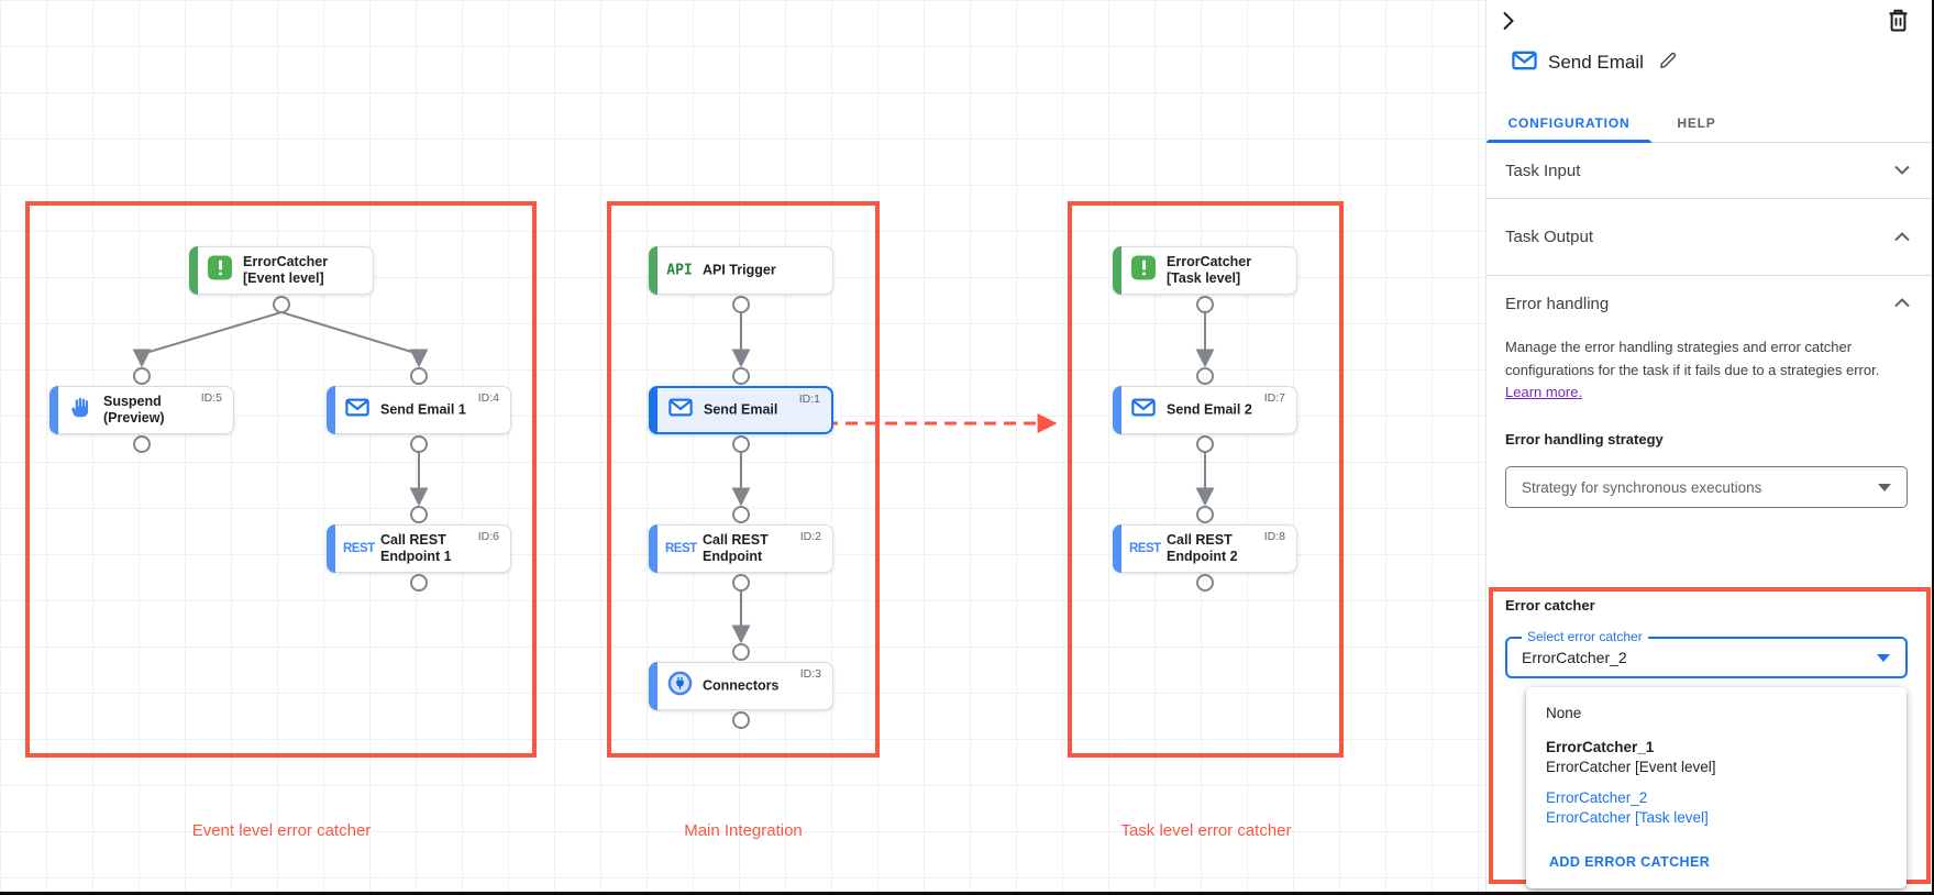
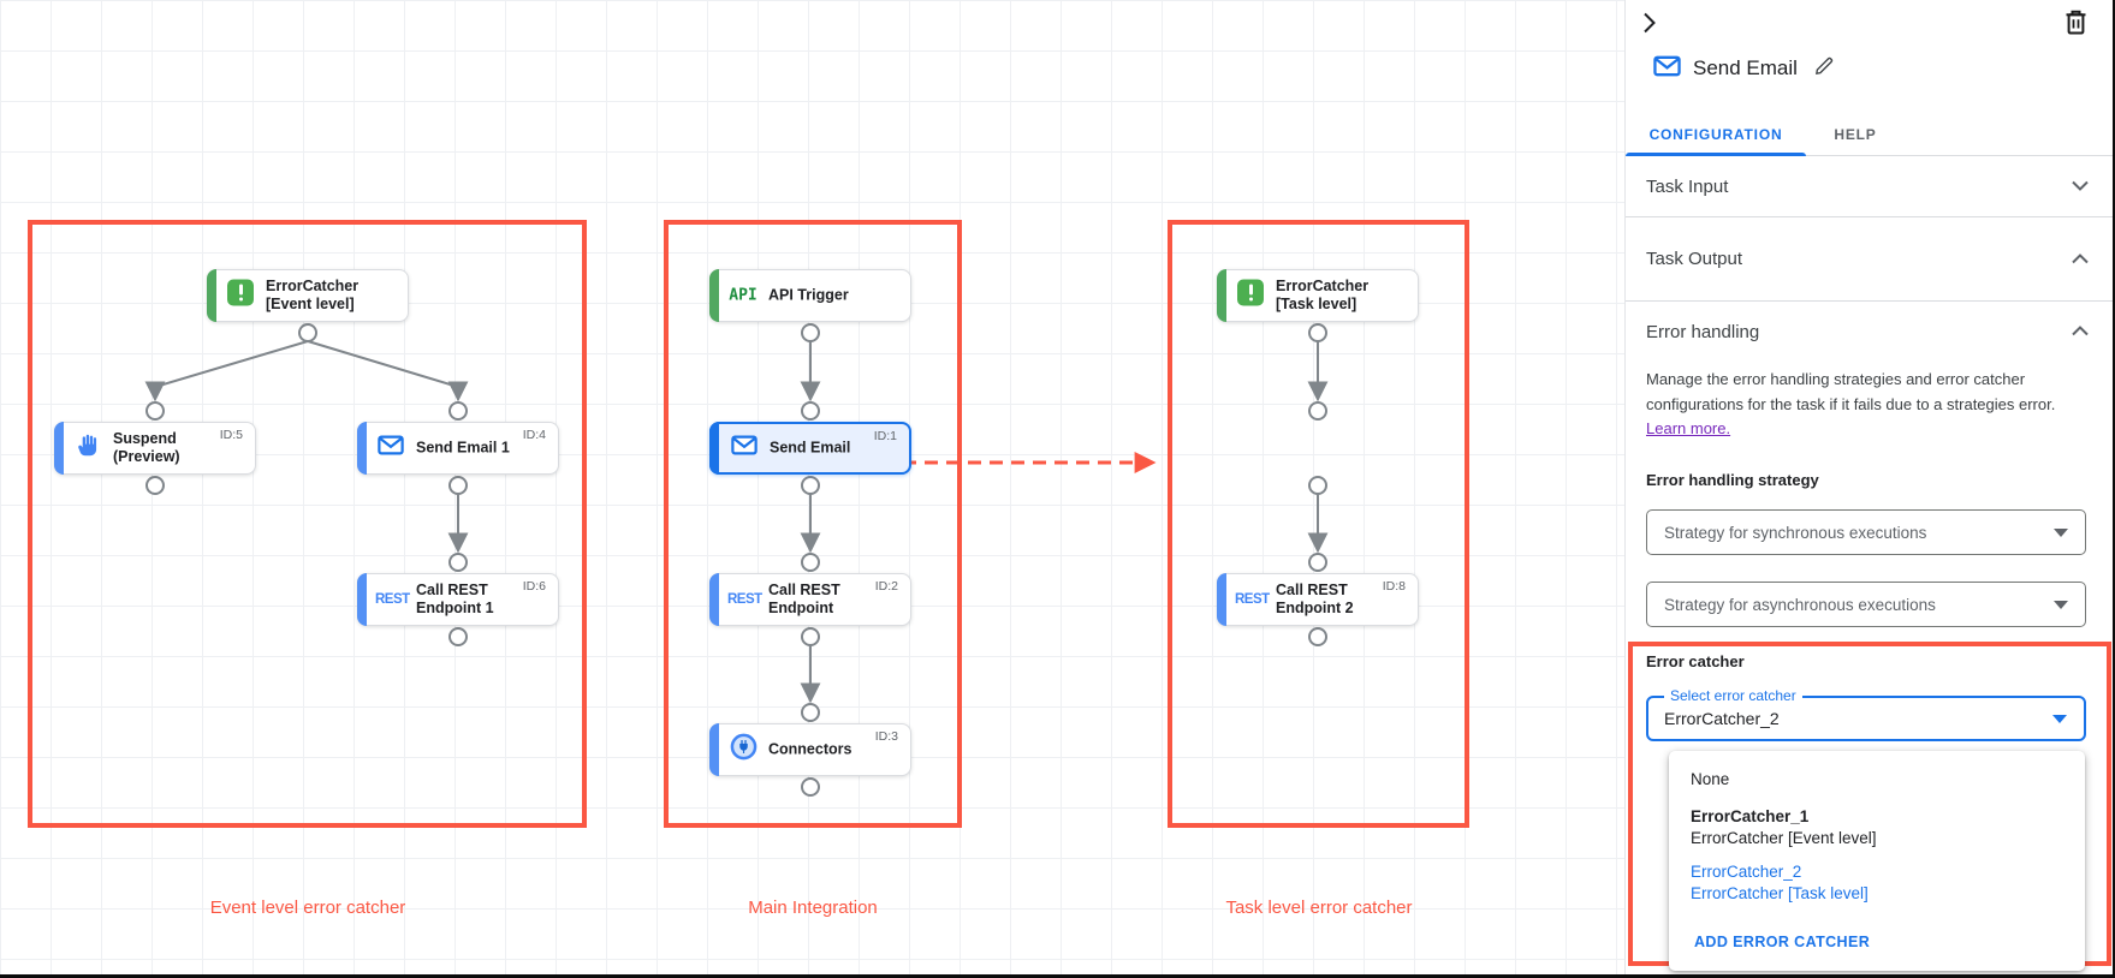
  ErrorCatcher
  [Event level]
  Suspend
  (Preview)
  ID:5
  Send Email 1
  ID:4
  REST
  Call REST
  Endpoint 1
  ID:6
  API
  API Trigger
  Send Email
  ID:1
  REST
  Call REST
  Endpoint
  ID:2
  Connectors
  ID:3
  ErrorCatcher
  [Task level]
- Send Email 2
- ID:7
  REST
  Call REST
  Endpoint 2
  ID:8
  Event level error catcher
  Main Integration
  Task level error catcher
  Send Email
  CONFIGURATION
  HELP
  Task Input
  Task Output
  Error handling
  Manage the error handling strategies and error catcher configurations for the task if it fails due to a strategies error.
  Learn more.
  Error handling strategy
  Strategy for synchronous executions
+ Strategy for asynchronous executions
  Error catcher
  Select error catcher
  ErrorCatcher_2
  None
  ErrorCatcher_1
  ErrorCatcher [Event level]
  ErrorCatcher_2
  ErrorCatcher [Task level]
  ADD ERROR CATCHER
